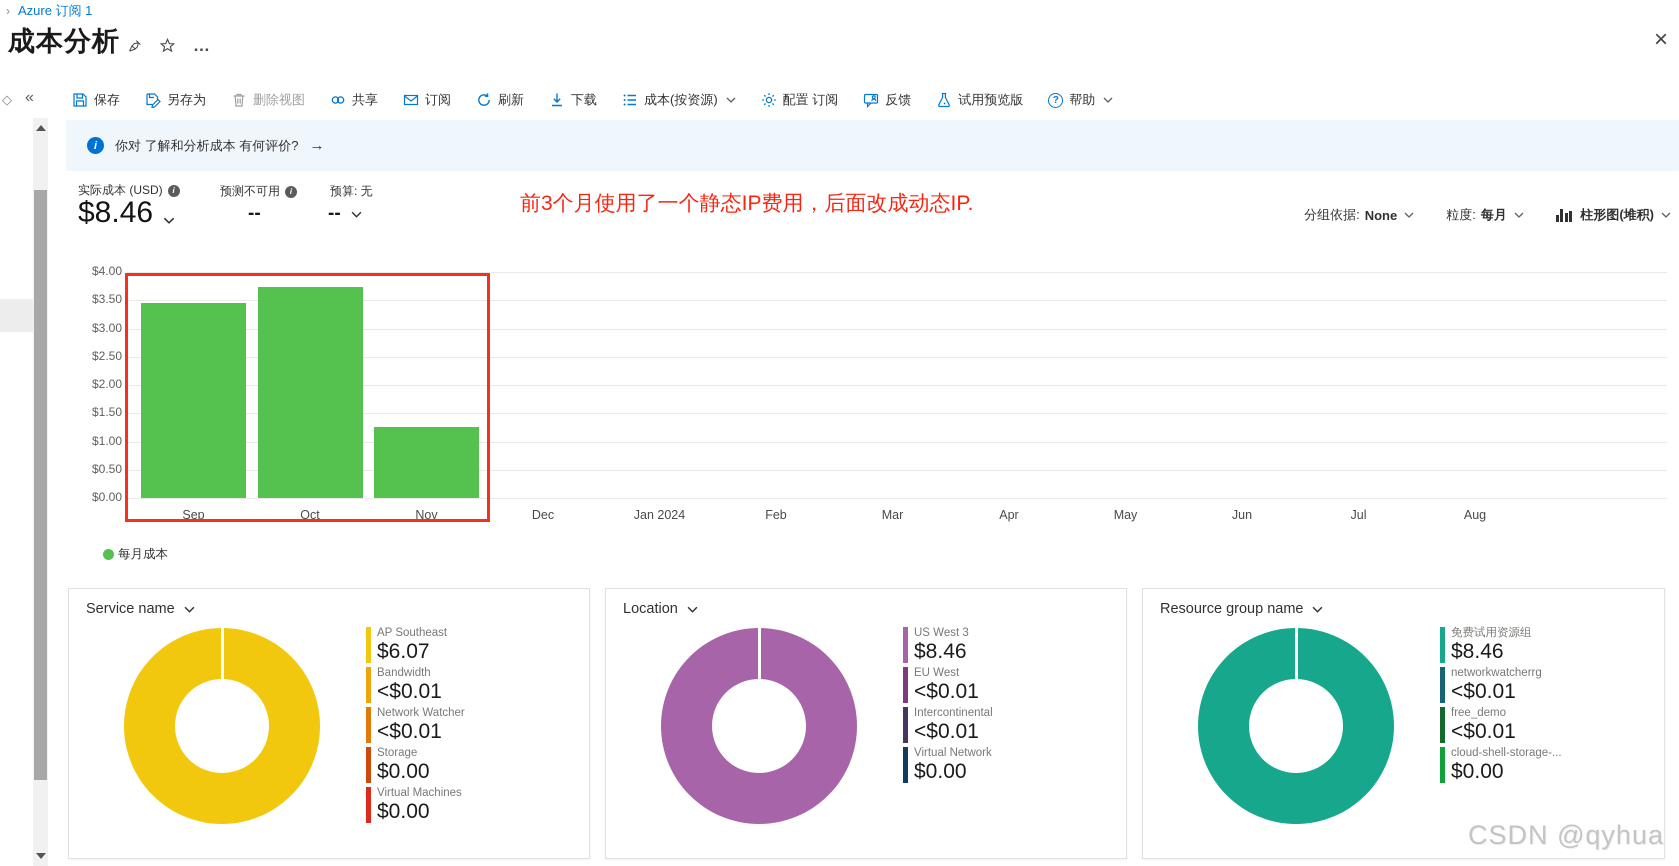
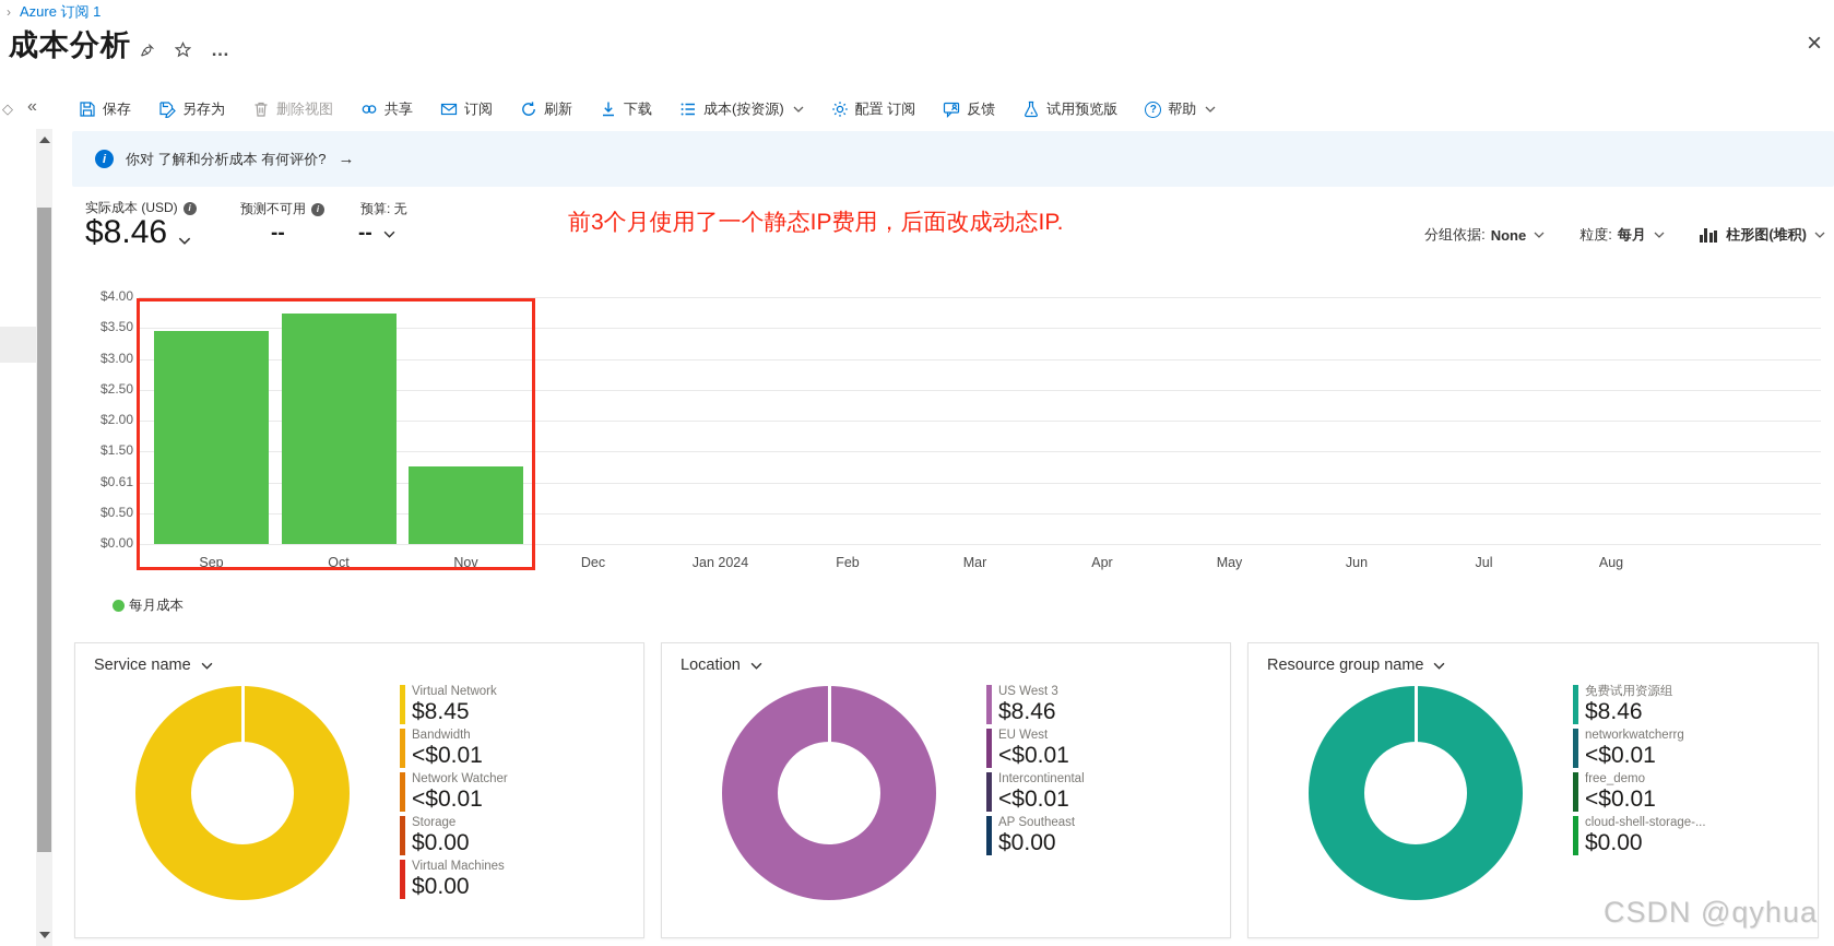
  ›
  Azure 订阅 1
  成本分析
  …
  ×
  ◇
  «
  保存
  另存为
  删除视图
  共享
  订阅
  刷新
  下载
  成本(按资源)
  配置 订阅
  反馈
  试用预览版
  ?
  帮助
  i
  你对 了解和分析成本 有何评价?
  →
  实际成本 (USD)
  i
  $8.46
  预测不可用
  i
  --
  预算: 无
  --
  前3个月使用了一个静态IP费用，后面改成动态IP.
  分组依据:
  None
  粒度:
  每月
  柱形图(堆积)
  $4.00
  $3.50
  $3.00
  $2.50
  $2.00
  $1.50
- $1.00
+ $0.61
  $0.50
  $0.00
  Sep
  Oct
  Nov
  Dec
  Jan 2024
  Feb
  Mar
  Apr
  May
  Jun
  Jul
  Aug
  每月成本
  Service name
- AP Southeast
+ Virtual Network
- $6.07
+ $8.45
  Bandwidth
  <$0.01
  Network Watcher
  <$0.01
  Storage
  $0.00
  Virtual Machines
  $0.00
  Location
  US West 3
  $8.46
  EU West
  <$0.01
  Intercontinental
  <$0.01
- Virtual Network
+ AP Southeast
  $0.00
  Resource group name
  免费试用资源组
  $8.46
  networkwatcherrg
  <$0.01
  free_demo
  <$0.01
  cloud-shell-storage-...
  $0.00
  CSDN @qyhua
